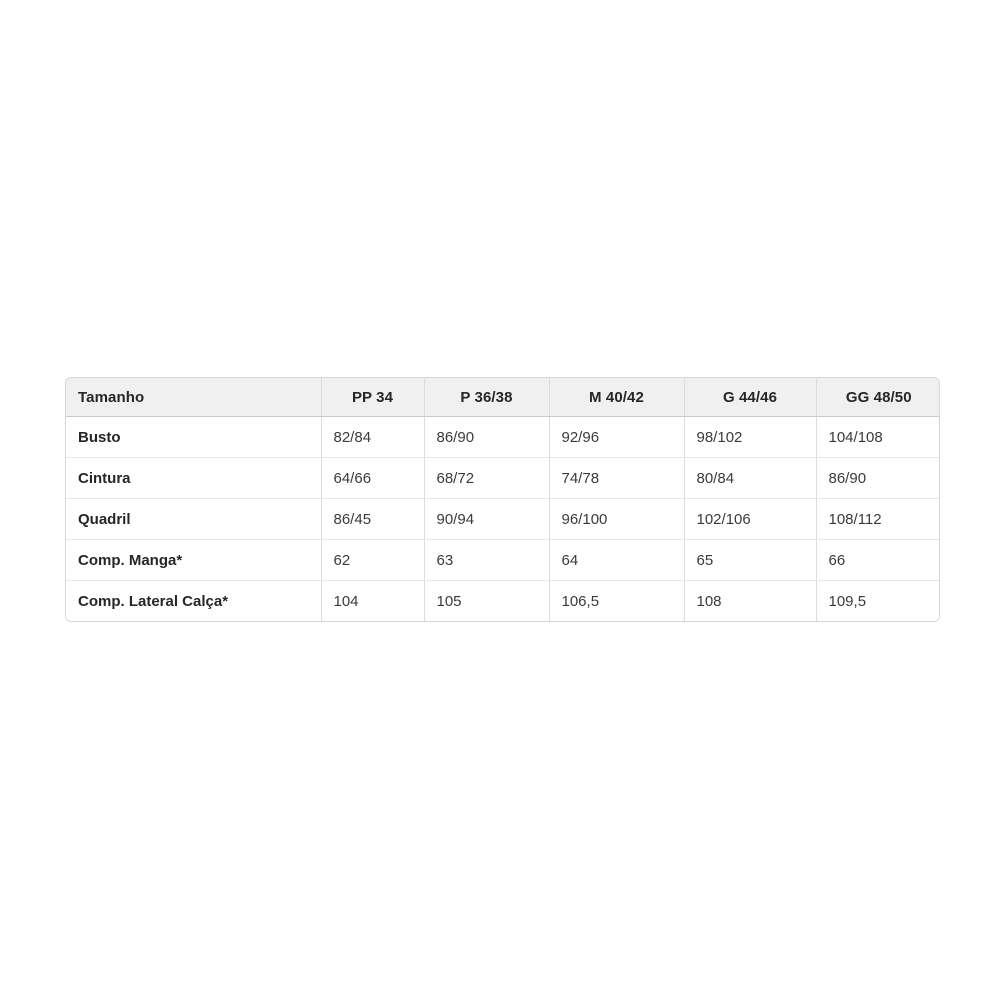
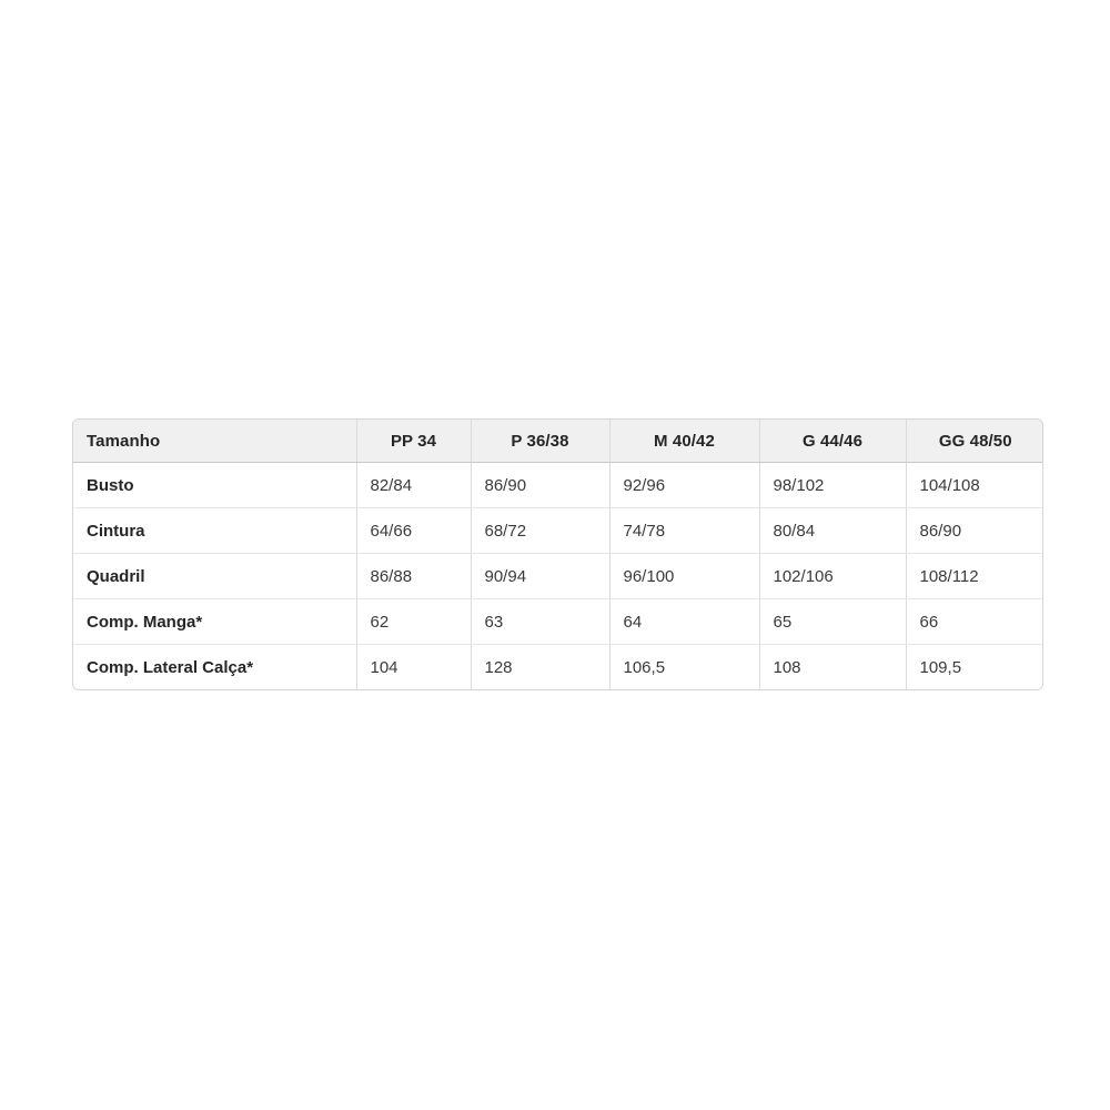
  Tamanho	PP 34	P 36/38	M 40/42	G 44/46	GG 48/50
  Busto	82/84	86/90	92/96	98/102	104/108
  Cintura	64/66	68/72	74/78	80/84	86/90
- Quadril	86/45	90/94	96/100	102/106	108/112
+ Quadril	86/88	90/94	96/100	102/106	108/112
  Comp. Manga*	62	63	64	65	66
- Comp. Lateral Calça*	104	105	106,5	108	109,5
+ Comp. Lateral Calça*	104	128	106,5	108	109,5
